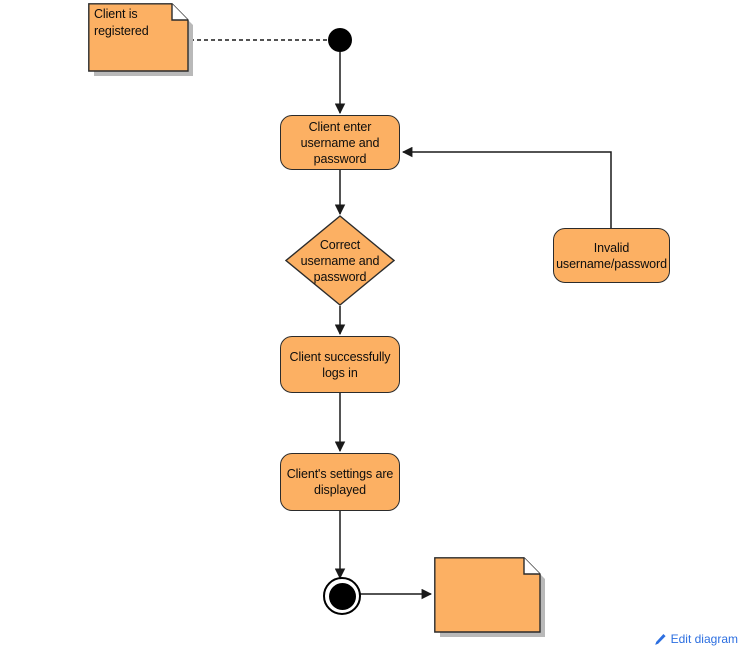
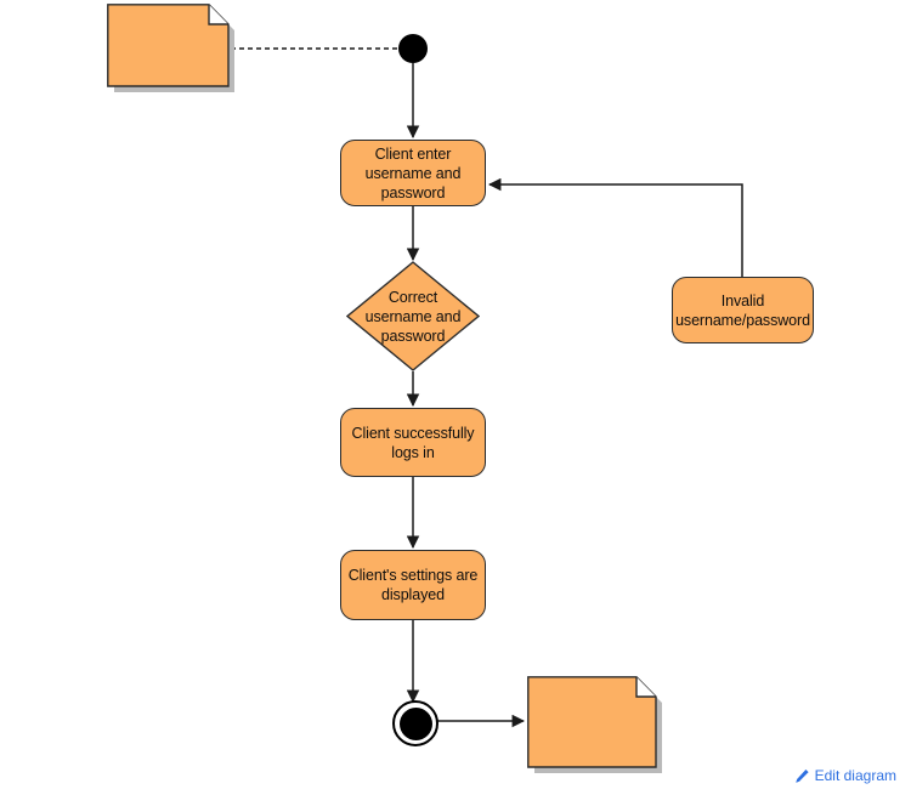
- Client is
- registered
  Client enter
  username and
  password
  Correct
  username and
  password
  Invalid
  username/password
  Client successfully
  logs in
  Client's settings are
  displayed
  Edit diagram
